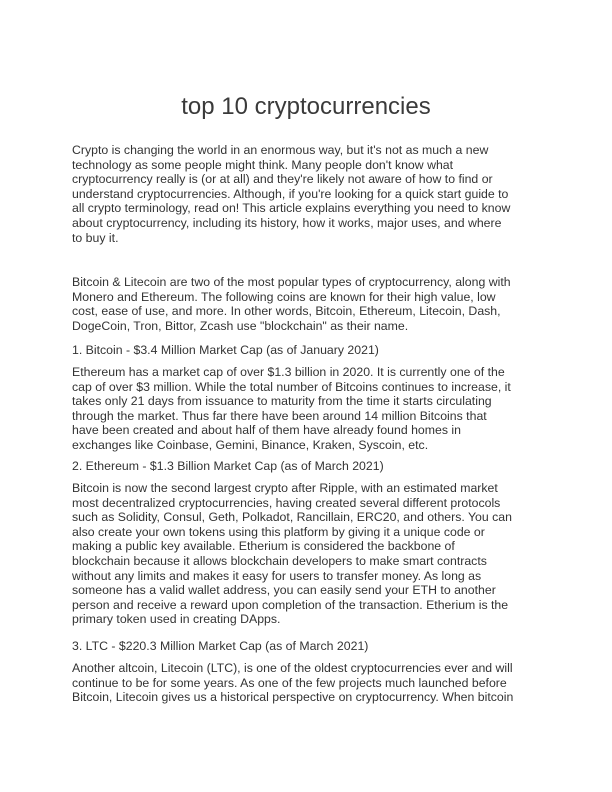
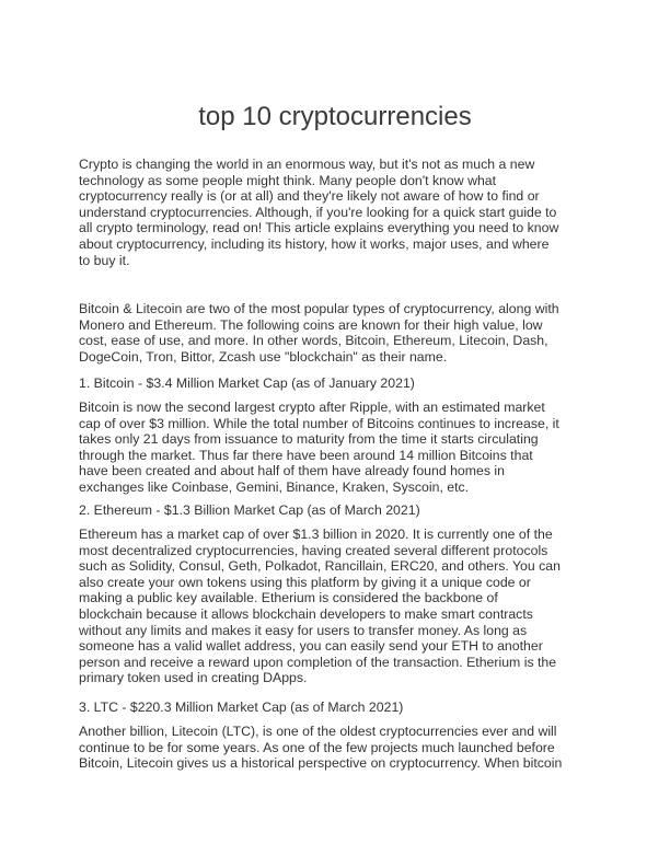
  top 10 cryptocurrencies
  Crypto is changing the world in an enormous way, but it's not as much a new
  technology as some people might think. Many people don't know what
  cryptocurrency really is (or at all) and they're likely not aware of how to find or
  understand cryptocurrencies. Although, if you're looking for a quick start guide to
  all crypto terminology, read on! This article explains everything you need to know
  about cryptocurrency, including its history, how it works, major uses, and where
  to buy it.
  Bitcoin & Litecoin are two of the most popular types of cryptocurrency, along with
  Monero and Ethereum. The following coins are known for their high value, low
  cost, ease of use, and more. In other words, Bitcoin, Ethereum, Litecoin, Dash,
  DogeCoin, Tron, Bittor, Zcash use "blockchain" as their name.
  1. Bitcoin - $3.4 Million Market Cap (as of January 2021)
- Ethereum has a market cap of over $1.3 billion in 2020. It is currently one of the
+ Bitcoin is now the second largest crypto after Ripple, with an estimated market
  cap of over $3 million. While the total number of Bitcoins continues to increase, it
  takes only 21 days from issuance to maturity from the time it starts circulating
  through the market. Thus far there have been around 14 million Bitcoins that
  have been created and about half of them have already found homes in
  exchanges like Coinbase, Gemini, Binance, Kraken, Syscoin, etc.
  2. Ethereum - $1.3 Billion Market Cap (as of March 2021)
- Bitcoin is now the second largest crypto after Ripple, with an estimated market
+ Ethereum has a market cap of over $1.3 billion in 2020. It is currently one of the
  most decentralized cryptocurrencies, having created several different protocols
  such as Solidity, Consul, Geth, Polkadot, Rancillain, ERC20, and others. You can
  also create your own tokens using this platform by giving it a unique code or
  making a public key available. Etherium is considered the backbone of
  blockchain because it allows blockchain developers to make smart contracts
  without any limits and makes it easy for users to transfer money. As long as
  someone has a valid wallet address, you can easily send your ETH to another
  person and receive a reward upon completion of the transaction. Etherium is the
  primary token used in creating DApps.
  3. LTC - $220.3 Million Market Cap (as of March 2021)
- Another altcoin, Litecoin (LTC), is one of the oldest cryptocurrencies ever and will
+ Another billion, Litecoin (LTC), is one of the oldest cryptocurrencies ever and will
  continue to be for some years. As one of the few projects much launched before
  Bitcoin, Litecoin gives us a historical perspective on cryptocurrency. When bitcoin
